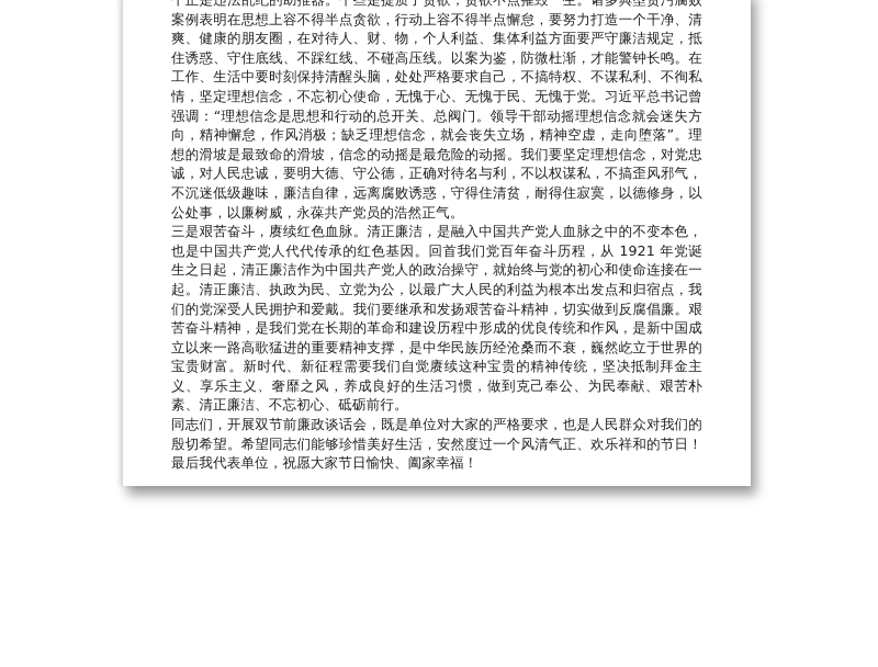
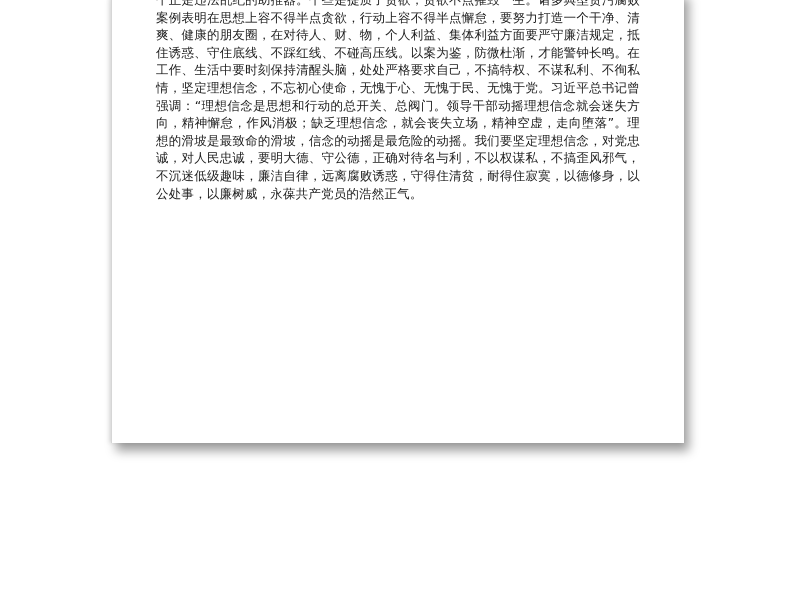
  案例表明在思想上容不得半点贪欲，行动上容不得半点懈怠，要努力打造一个干净、清爽、健康的朋友圈，在对待人、财、物，个人利益、集体利益方面要严守廉洁规定，抵住诱惑、守住底线、不踩红线、不碰高压线。以案为鉴，防微杜渐，才能警钟长鸣。在工作、生活中要时刻保持清醒头脑，处处严格要求自己，不搞特权、不谋私利、不徇私情，坚定理想信念，不忘初心使命，无愧于心、无愧于民、无愧于党。习近平总书记曾强调：“理想信念是思想和行动的总开关、总阀门。领导干部动摇理想信念就会迷失方向，精神懈怠，作风消极；缺乏理想信念，就会丧失立场，精神空虚，走向堕落”。理想的滑坡是最致命的滑坡，信念的动摇是最危险的动摇。我们要坚定理想信念，对党忠诚，对人民忠诚，要明大德、守公德，正确对待名与利，不以权谋私，不搞歪风邪气，不沉迷低级趣味，廉洁自律，远离腐败诱惑，守得住清贫，耐得住寂寞，以德修身，以公处事，以廉树威，永葆共产党员的浩然正气。
- 三是艰苦奋斗，赓续红色血脉。清正廉洁，是融入中国共产党人血脉之中的不变本色，也是中国共产党人代代传承的红色基因。回首我们党百年奋斗历程，从 1921 年党诞生之日起，清正廉洁作为中国共产党人的政治操守，就始终与党的初心和使命连接在一起。清正廉洁、执政为民、立党为公，以最广大人民的利益为根本出发点和归宿点，我们的党深受人民拥护和爱戴。我们要继承和发扬艰苦奋斗精神，切实做到反腐倡廉。艰苦奋斗精神，是我们党在长期的革命和建设历程中形成的优良传统和作风，是新中国成立以来一路高歌猛进的重要精神支撑，是中华民族历经沧桑而不衰，巍然屹立于世界的宝贵财富。新时代、新征程需要我们自觉赓续这种宝贵的精神传统，坚决抵制拜金主义、享乐主义、奢靡之风，养成良好的生活习惯，做到克己奉公、为民奉献、艰苦朴素、清正廉洁、不忘初心、砥砺前行。
- 同志们，开展双节前廉政谈话会，既是单位对大家的严格要求，也是人民群众对我们的殷切希望。希望同志们能够珍惜美好生活，安然度过一个风清气正、欢乐祥和的节日！最后我代表单位，祝愿大家节日愉快、阖家幸福！
